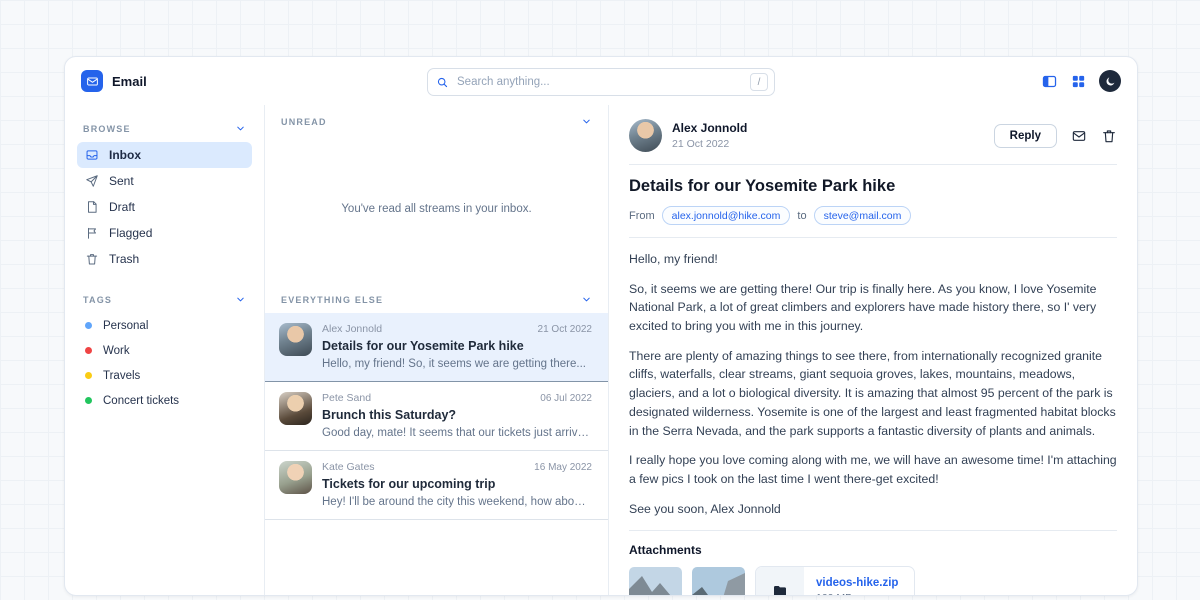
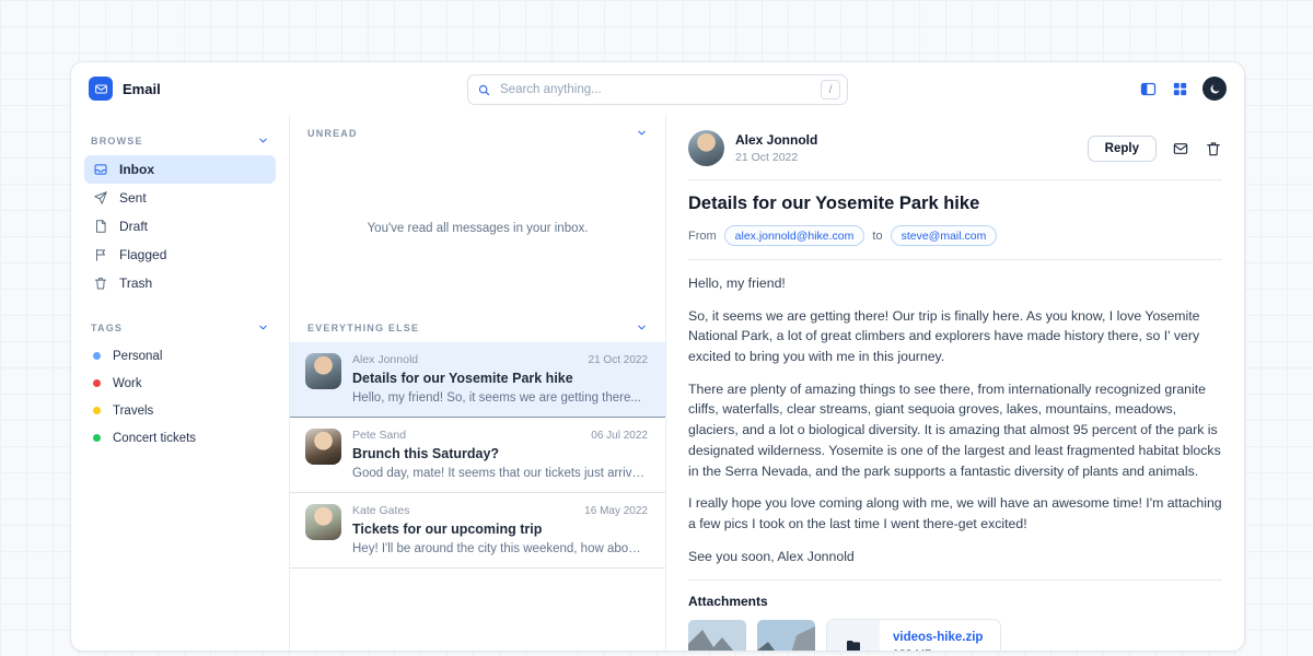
  Email
  Search anything...
  /
  BROWSE
  Inbox
  Sent
  Draft
  Flagged
  Trash
  TAGS
  Personal
  Work
  Travels
  Concert tickets
  UNREAD
- You've read all streams in your inbox.
+ You've read all messages in your inbox.
  EVERYTHING ELSE
  Alex Jonnold
  21 Oct 2022
  Details for our Yosemite Park hike
  Hello, my friend! So, it seems we are getting there...
  Pete Sand
  06 Jul 2022
  Brunch this Saturday?
  Good day, mate! It seems that our tickets just arrived.
  Kate Gates
  16 May 2022
  Tickets for our upcoming trip
  Hey! I'll be around the city this weekend, how about a
  Alex Jonnold
  21 Oct 2022
  Reply
  Details for our Yosemite Park hike
  From
  alex.jonnold@hike.com
  to
  steve@mail.com
  Hello, my friend!
  So, it seems we are getting there! Our trip is finally here. As you know, I love Yosemite National Park, a lot of great climbers and explorers have made history there, so I' very excited to bring you with me in this journey.
  There are plenty of amazing things to see there, from internationally recognized granite cliffs, waterfalls, clear streams, giant sequoia groves, lakes, mountains, meadows, glaciers, and a lot o biological diversity. It is amazing that almost 95 percent of the park is designated wilderness. Yosemite is one of the largest and least fragmented habitat blocks in the Serra Nevada, and the park supports a fantastic diversity of plants and animals.
  I really hope you love coming along with me, we will have an awesome time! I'm attaching a few pics I took on the last time I went there-get excited!
  See you soon, Alex Jonnold
  Attachments
  videos-hike.zip
